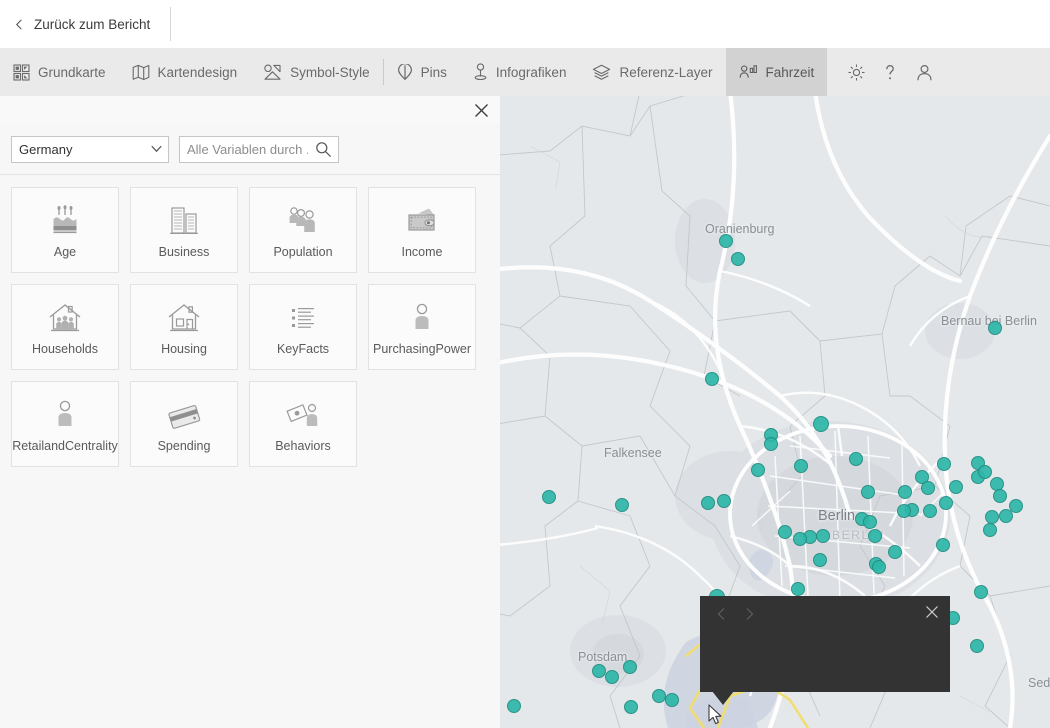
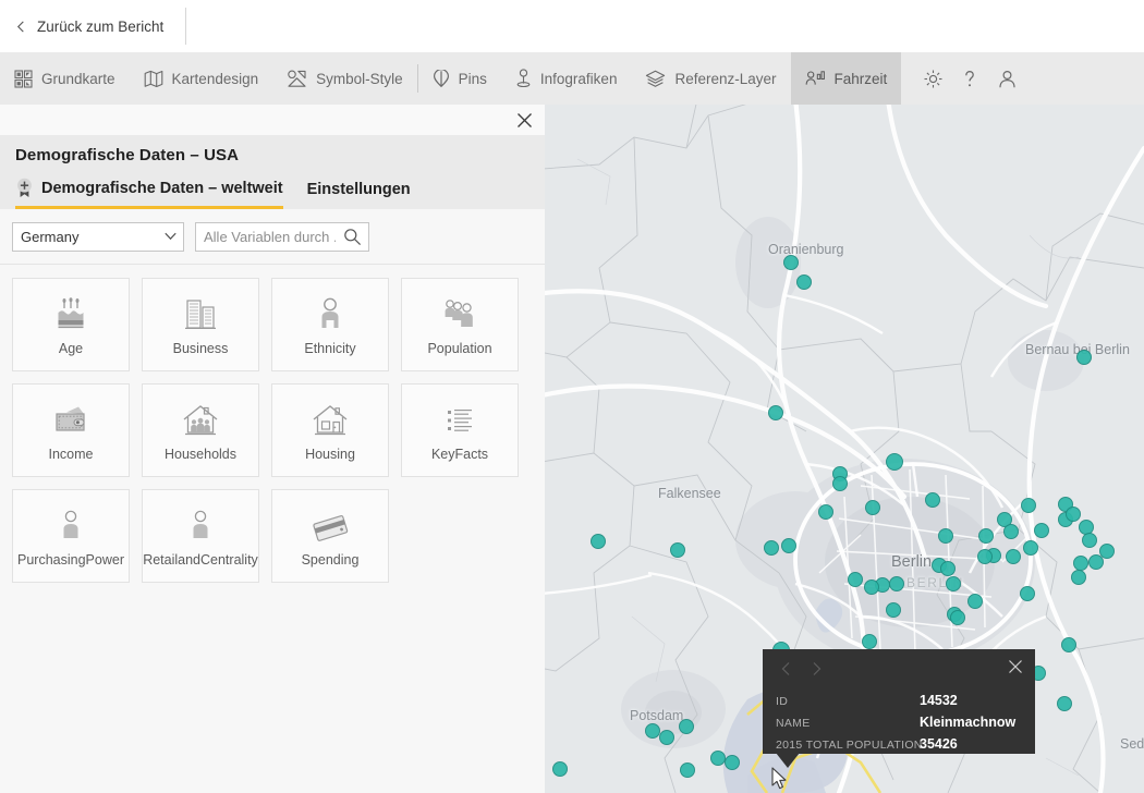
  Zurück zum Bericht
  Grundkarte
  Kartendesign
  Symbol-Style
  Pins
  Infografiken
  Referenz-Layer
  Fahrzeit
  Oranienburg
  Bernau bi Berlin
  Falkensee
  Berlin
  Potsdam
  Sed
+ ID
+ 14532
+ NAME
+ Kleinmachnow
+ 2015 TOTAL POPULATION
+ 35426
+ Demografische Daten – USA
+ Demografische Daten – weltweit
+ Einstellungen
  Germany
  Alle Variablen durch .
  Age
  Business
+ Ethnicity
  Population
  Income
  Households
  Housing
  KeyFacts
  PurchasingPower
  RetailandCentrality
  Spending
- Behaviors
